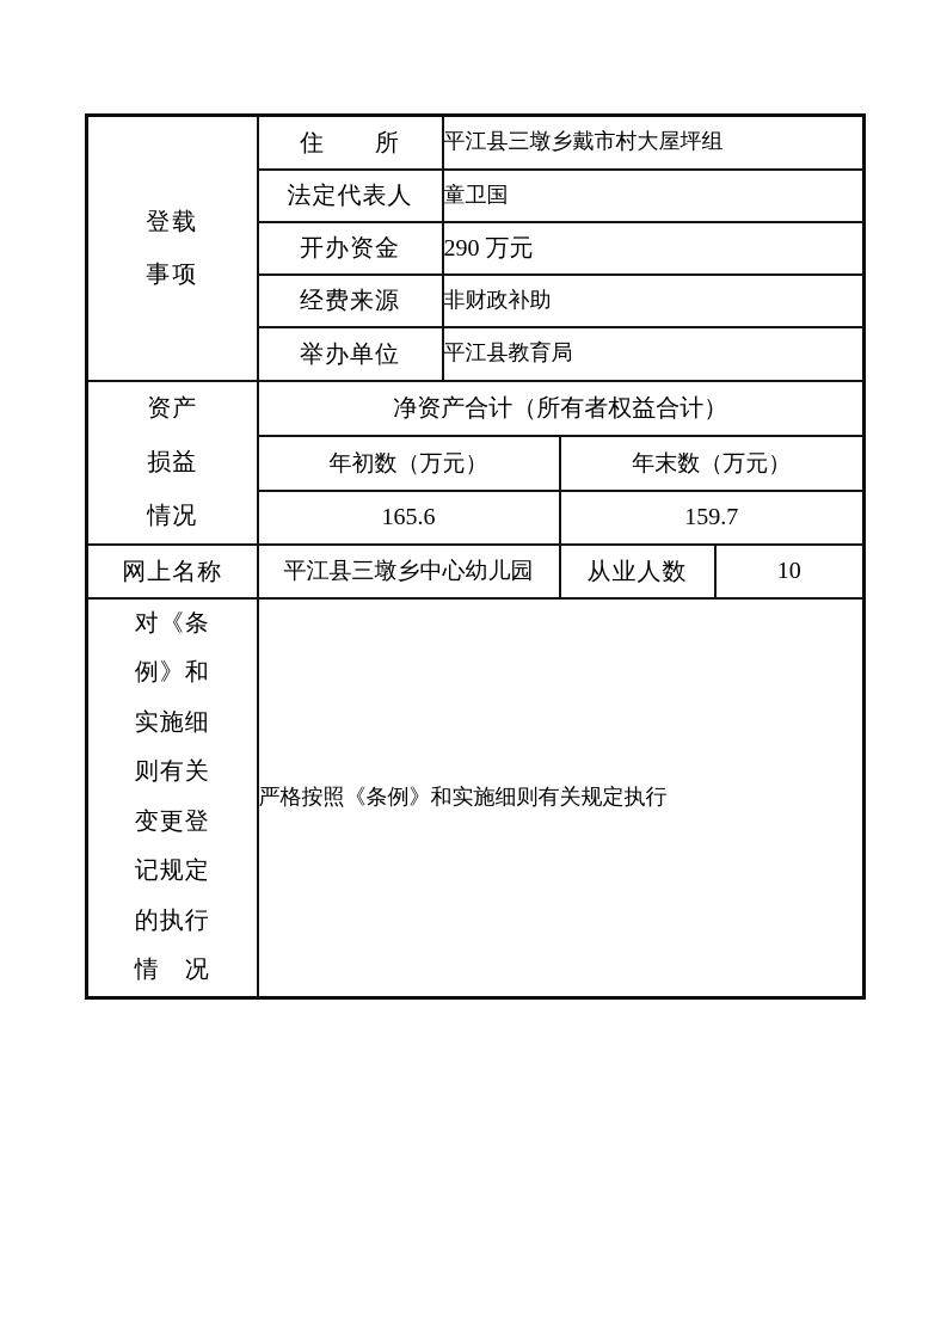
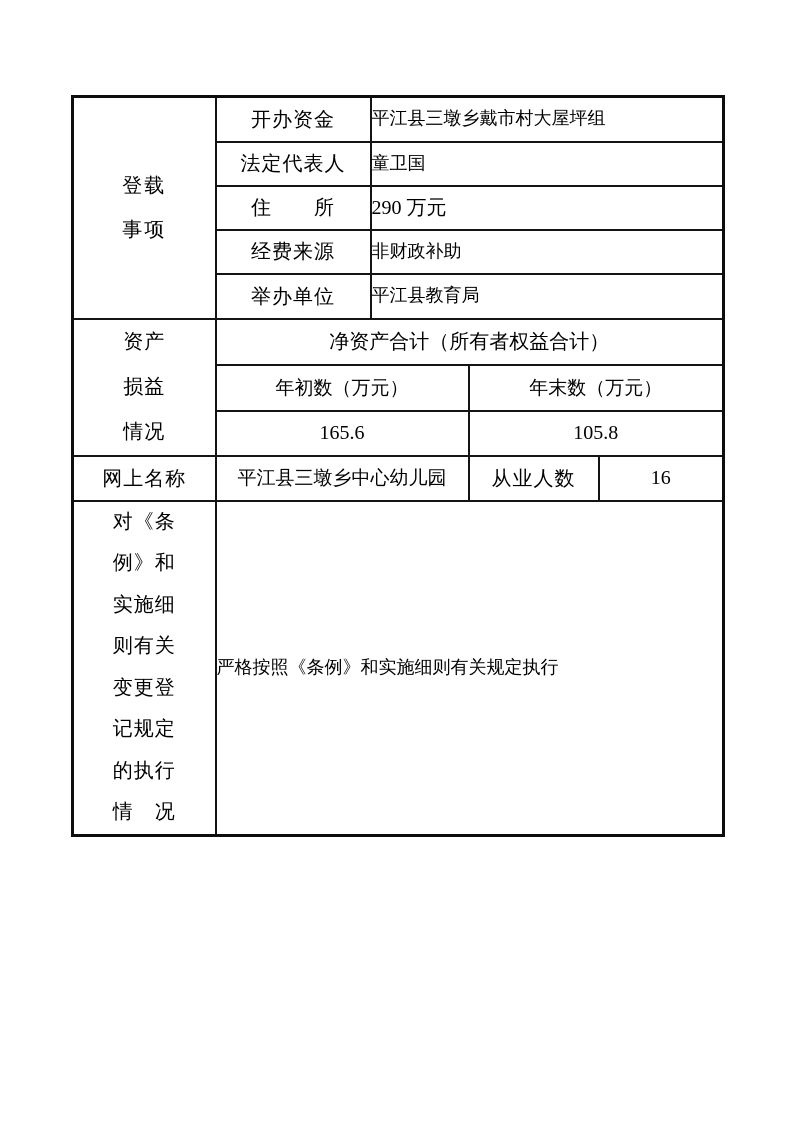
- 登载 事项	住 所	平江县三墩乡戴市村大屋坪组
+ 登载 事项	开办资金	平江县三墩乡戴市村大屋坪组
  法定代表人	童卫国
- 开办资金	290 万元
+ 住 所	290 万元
  经费来源	非财政补助
  举办单位	平江县教育局
  资产 损益 情况	净资产合计（所有者权益合计）
  年初数（万元）	年末数（万元）
- 165.6	159.7
+ 165.6	105.8
- 网上名称	平江县三墩乡中心幼儿园	从业人数	10
+ 网上名称	平江县三墩乡中心幼儿园	从业人数	16
  对《条 例》和 实施细 则有关 变更登 记规定 的执行 情 况	严格按照《条例》和实施细则有关规定执行
